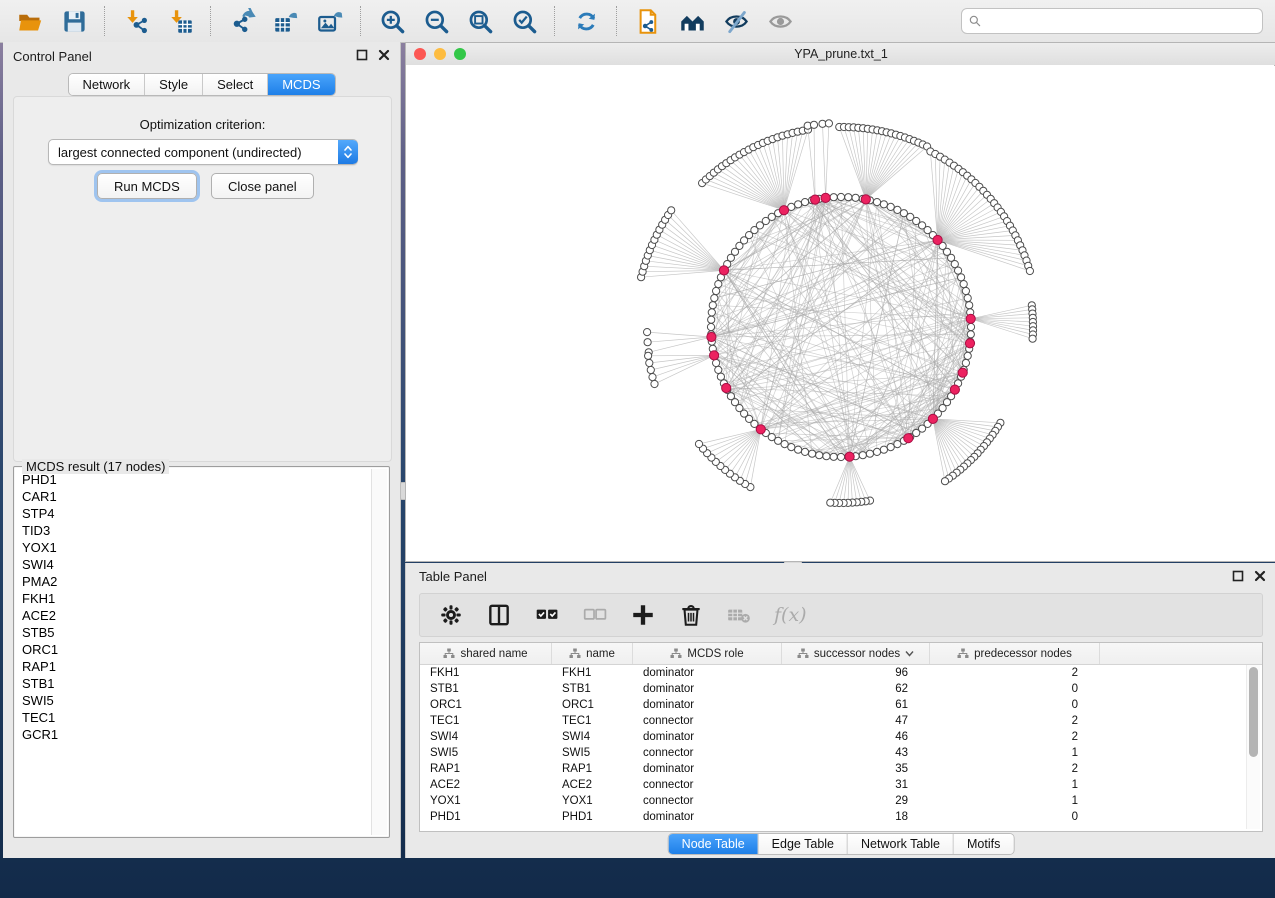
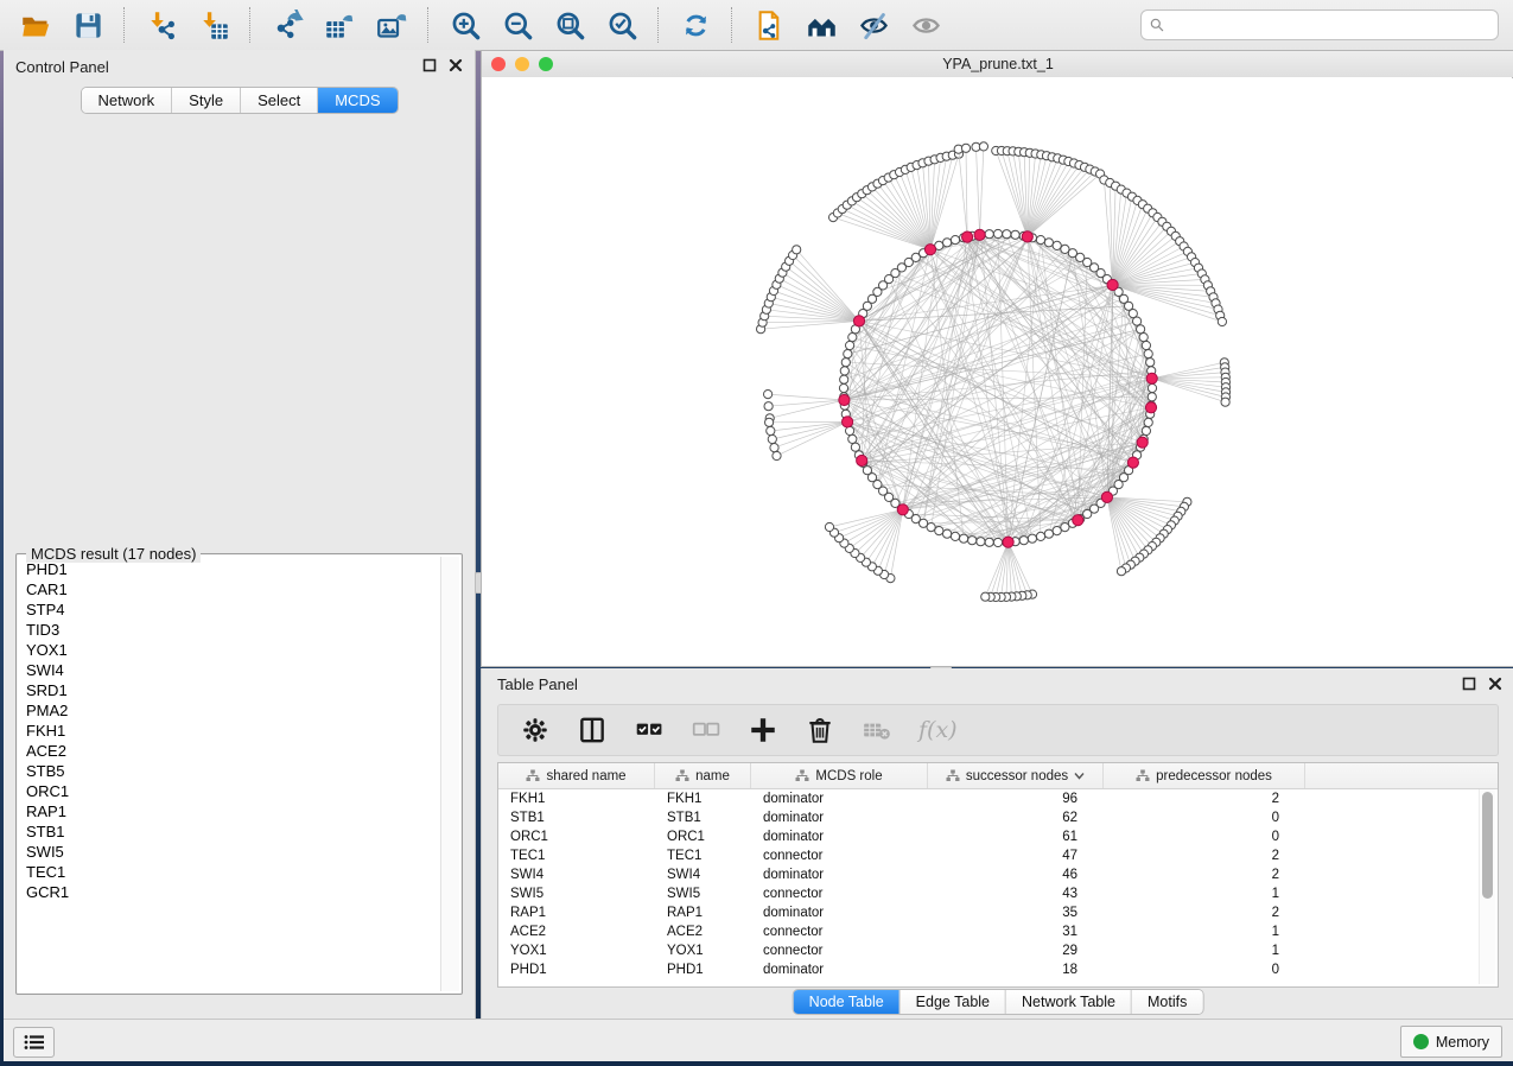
  Control Panel
  Network
  Style
  Select
  MCDS
- Optimization criterion:
- largest connected component (undirected)
- Run MCDS
- Close panel
  MCDS result (17 nodes)
  PHD1
  CAR1
  STP4
  TID3
  YOX1
  SWI4
+ SRD1
  PMA2
  FKH1
  ACE2
  STB5
  ORC1
  RAP1
  STB1
  SWI5
  TEC1
  GCR1
  YPA_prune.txt_1
  Table Panel
  f(x)
  shared name
  name
  MCDS role
  successor nodes
  predecessor nodes
  FKH1
  FKH1
  dominator
  96
  2
  STB1
  STB1
  dominator
  62
  0
  ORC1
  ORC1
  dominator
  61
  0
  TEC1
  TEC1
  connector
  47
  2
  SWI4
  SWI4
  dominator
  46
  2
  SWI5
  SWI5
  connector
  43
  1
  RAP1
  RAP1
  dominator
  35
  2
  ACE2
  ACE2
  connector
  31
  1
  YOX1
  YOX1
  connector
  29
  1
  PHD1
  PHD1
  dominator
  18
  0
  Node Table
  Edge Table
  Network Table
  Motifs
+ Memory
